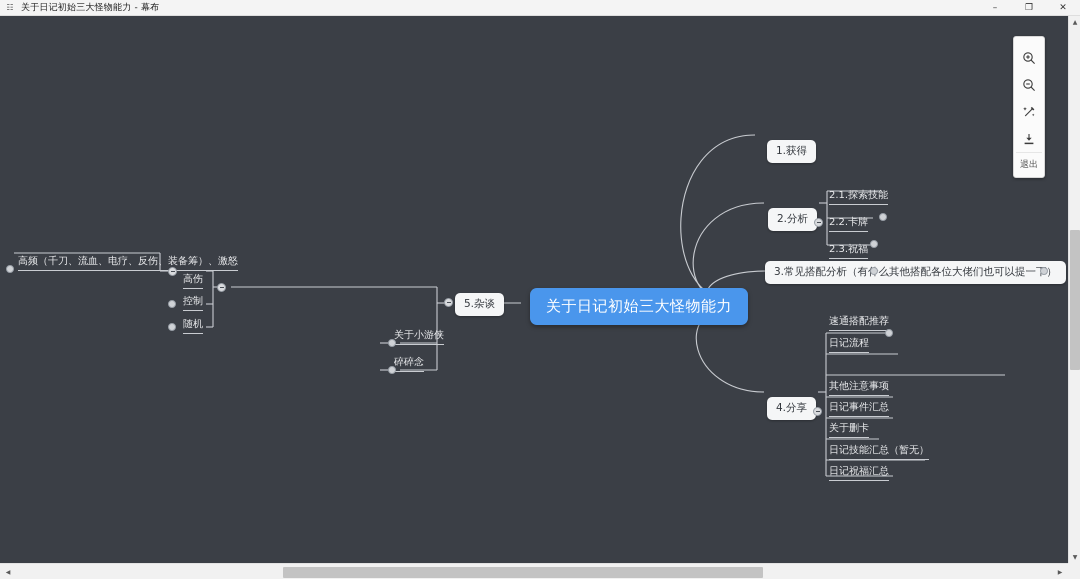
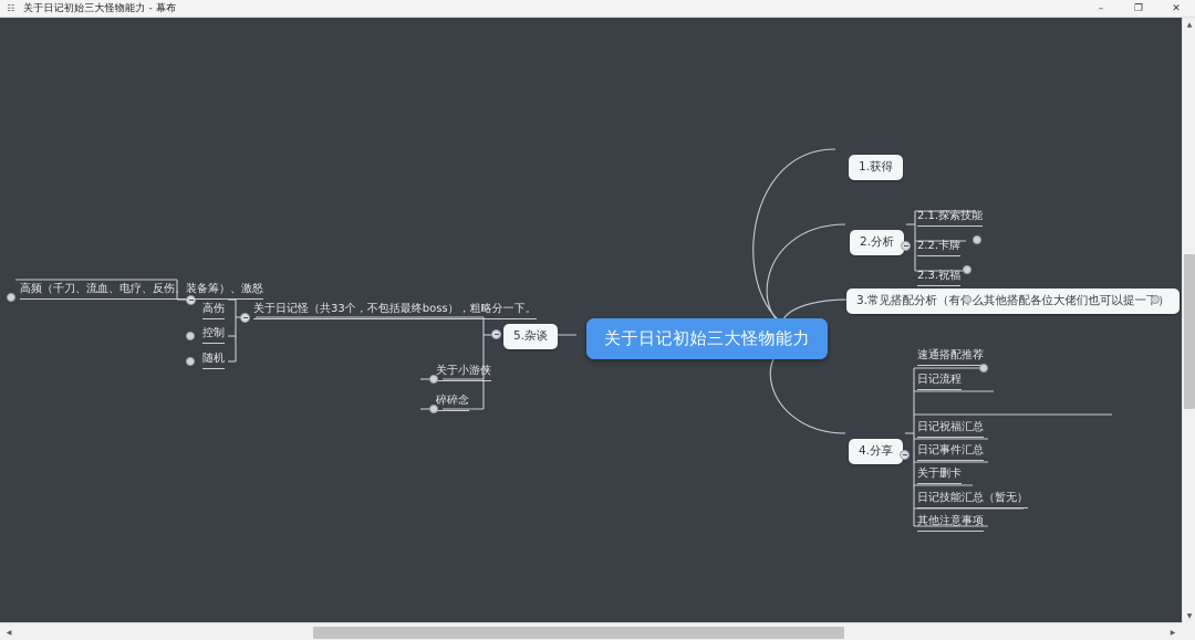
  ☷
  关于日记初始三大怪物能力 - 幕布
  –
  ❐
  ✕
  关于日记初始三大怪物能力
  1.获得
  2.分析
  2.1.探索技能
  2.2.卡牌
  2.3.祝福
  3.常见搭配分析（有么其他搭配各位大佬们也可以提一）
  4.分享
  速通搭配推荐
  日记流程
- 其他注意事项
+ 日记祝福汇总
  日记事件汇总
  关于删卡
  日记技能汇总（暂无）
- 日记祝福汇总
+ 其他注意事项
  5.杂谈
+ 关于日记怪（共33个，不包括最终boss），粗略分一下。
  高伤
  控制
  随机
  高频（千刀、流血、电疗、反伤、装备筹）、激怒
  关于小游侠
  碎碎念
- 退出
